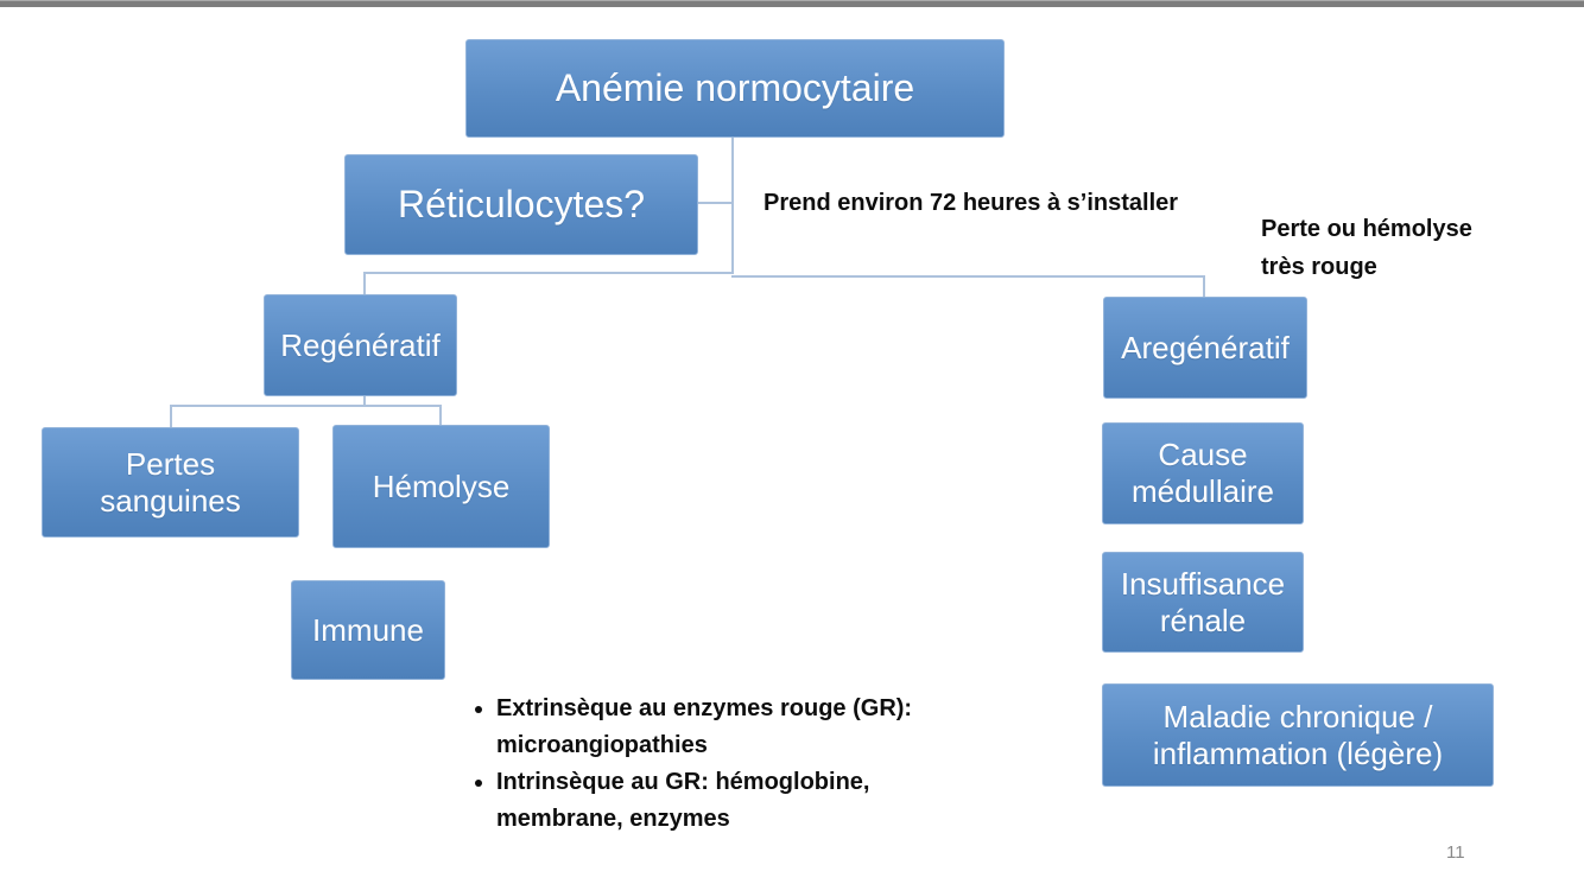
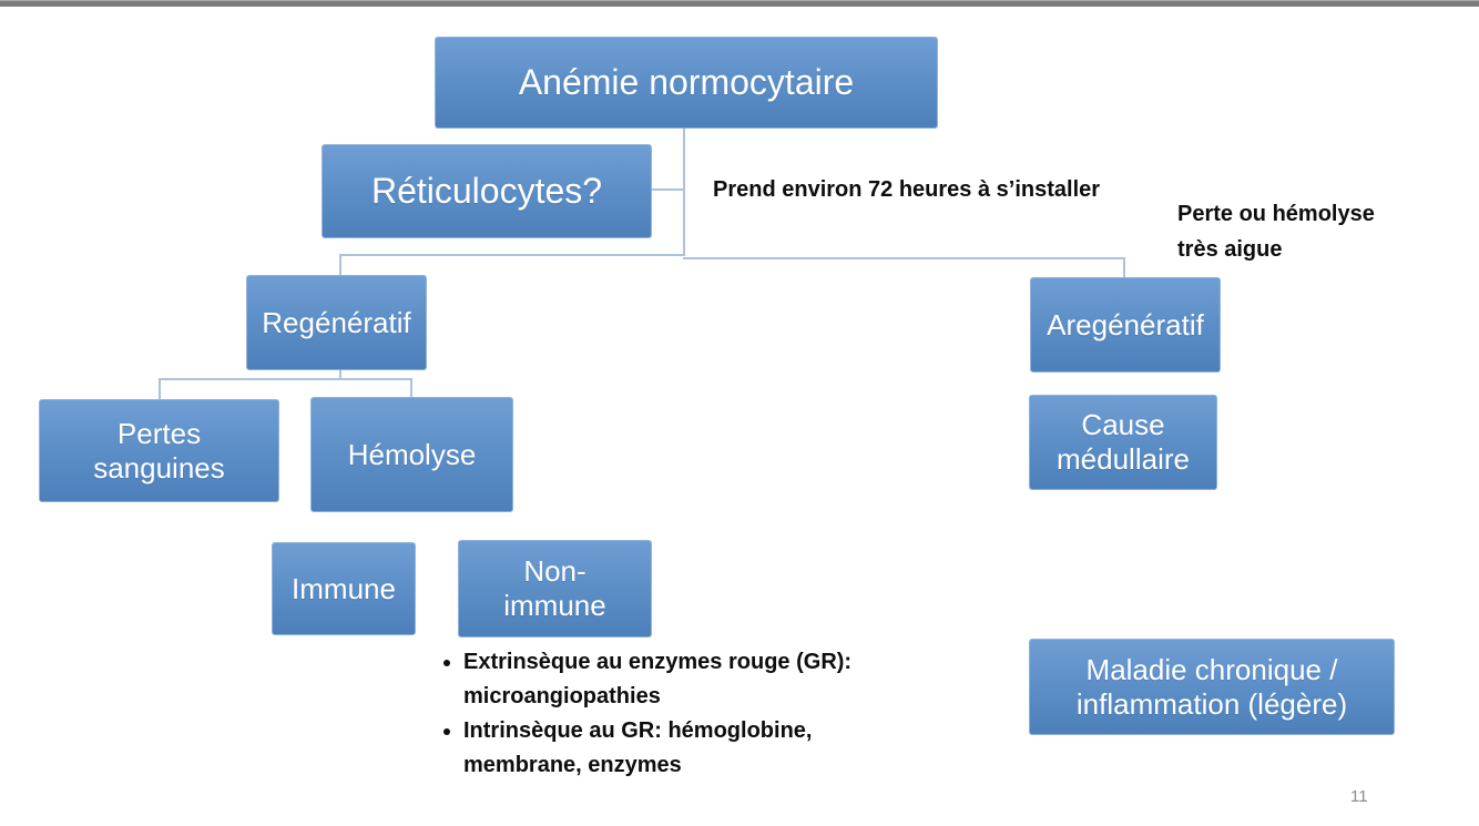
  Anémie normocytaire
  Réticulocytes?
  Regénératif
  Pertes sanguines
  Hémolyse
  Immune
+ Non-immune
  Aregénératif
  Cause médullaire
- Insuffisance rénale
  Maladie chronique / inflammation (légère)
  Prend environ 72 heures à s’installer
- Perte ou hémolyse très rouge
+ Perte ou hémolyse très aigue
  Extrinsèque au enzymes rouge (GR): microangiopathies
  Intrinsèque au GR: hémoglobine, membrane, enzymes
  11
